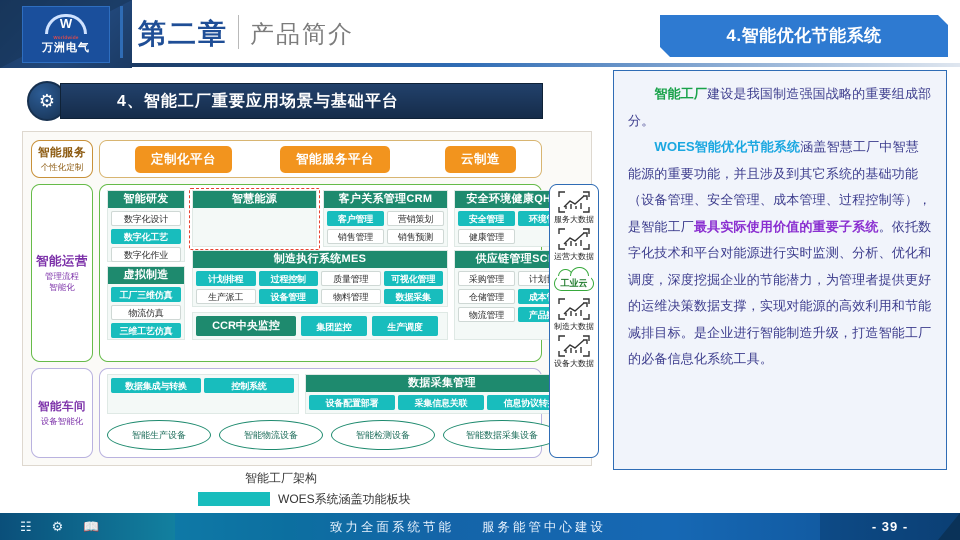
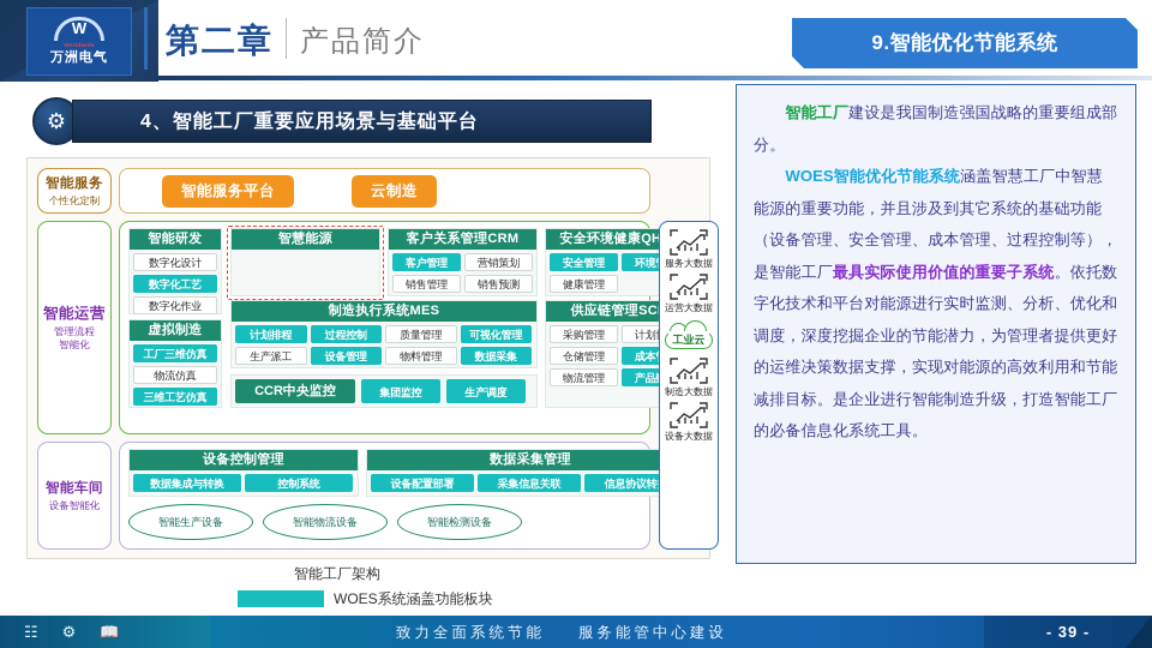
  W
  万洲电气
  第二章
  产品简介
- 4.智能优化节能系统
+ 9.智能优化节能系统
  ⚙
  4、智能工厂重要应用场景与基础平台
  智能服务
  个性化定制
  智能运营
  管理流程
  智能化
  智能车间
  设备智能化
- 定制化平台
  智能服务平台
  云制造
  智能研发
  数字化设计
  数字化工艺
  数字化作业
  智慧能源
  客户关系管理CRM
  客户管理
  营销策划
  销售管理
  销售预测
  安全环境健康QH
  安全管理
  健康管理
  虚拟制造
  工厂三维仿真
  物流仿真
  三维工艺仿真
  制造执行系统MES
  计划排程
  过程控制
  质量管理
  可视化管理
  生产派工
  设备管理
  物料管理
  数据采集
  CCR中央监控
  集团监控
  生产调度
  供应链管理SC
  采购管理
  仓储管理
  物流管理
+ 设备控制管理
  数据集成与转换
  控制系统
  数据采集管理
  设备配置部署
  采集信息关联
  信息协议转
  智能生产设备
  智能物流设备
  智能检测设备
- 智能数据采集设备
  服务大数据
  运营大数据
  工业云
  制造大数据
  设备大数据
  智能工厂架构
  WOES系统涵盖功能板块
  智能工厂建设是我国制造强国战略的重要组成部分。
  WOES智能优化节能系统涵盖智慧工厂中智慧能源的重要功能，并且涉及到其它系统的基础功能（设备管理、安全管理、成本管理、过程控制等），是智能工厂最具实际使用价值的重要子系统。依托数字化技术和平台对能源进行实时监测、分析、优化和调度，深度挖掘企业的节能潜力，为管理者提供更好的运维决策数据支撑，实现对能源的高效利用和节能减排目标。是企业进行智能制造升级，打造智能工厂的必备信息化系统工具。
  ☷
  ⚙
  📖
  致力全面系统节能
  服务能管中心建设
  - 39 -
